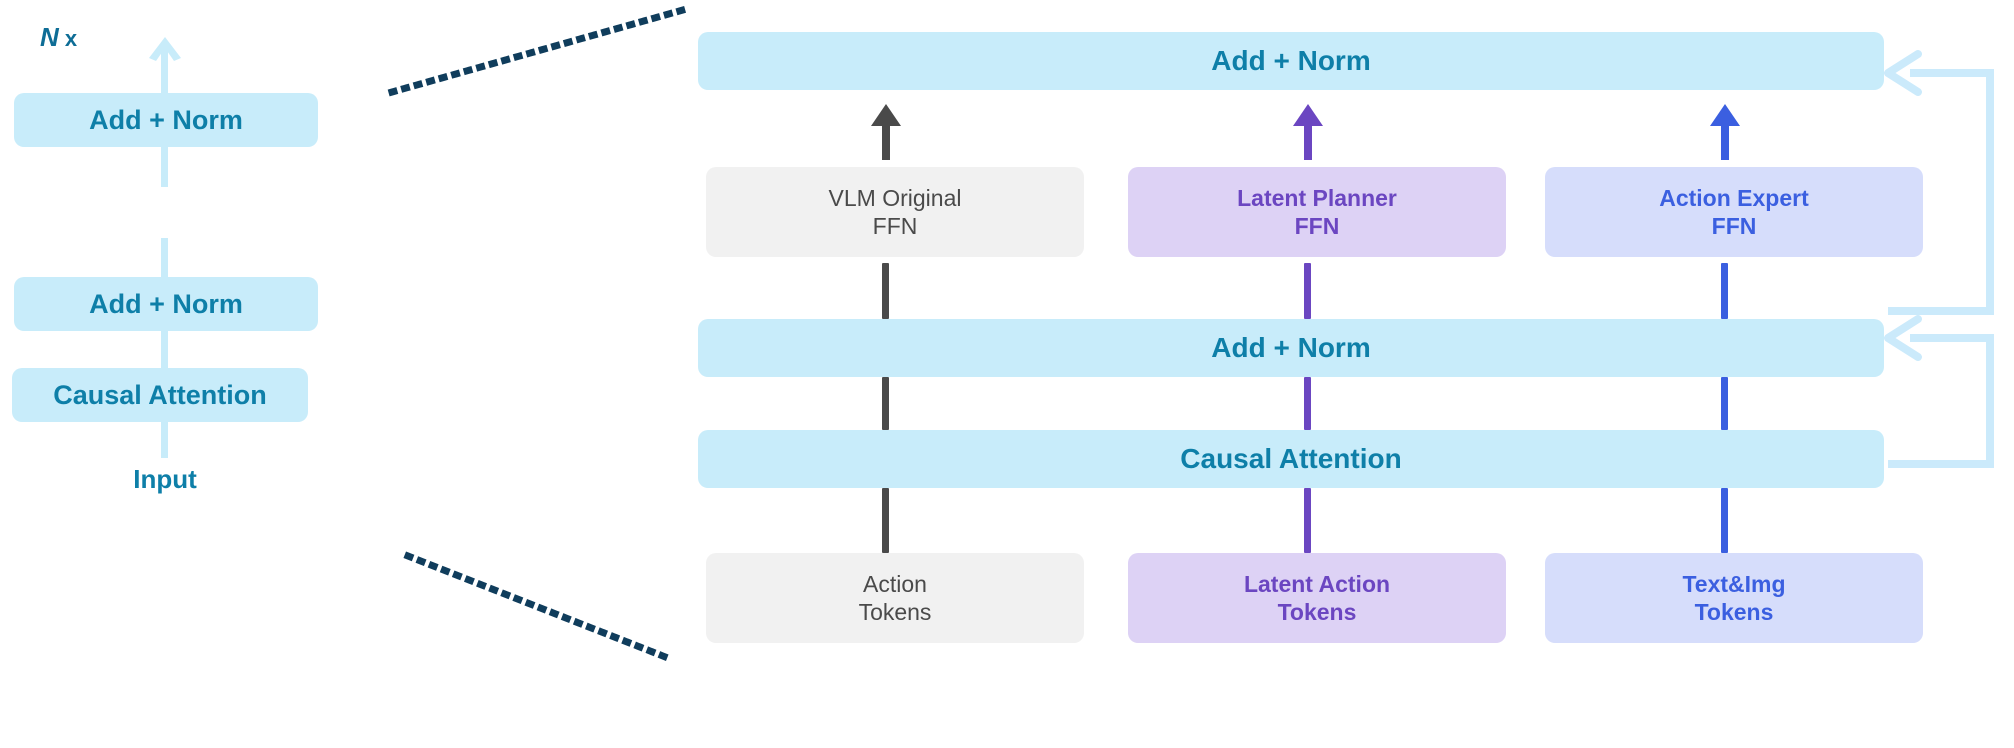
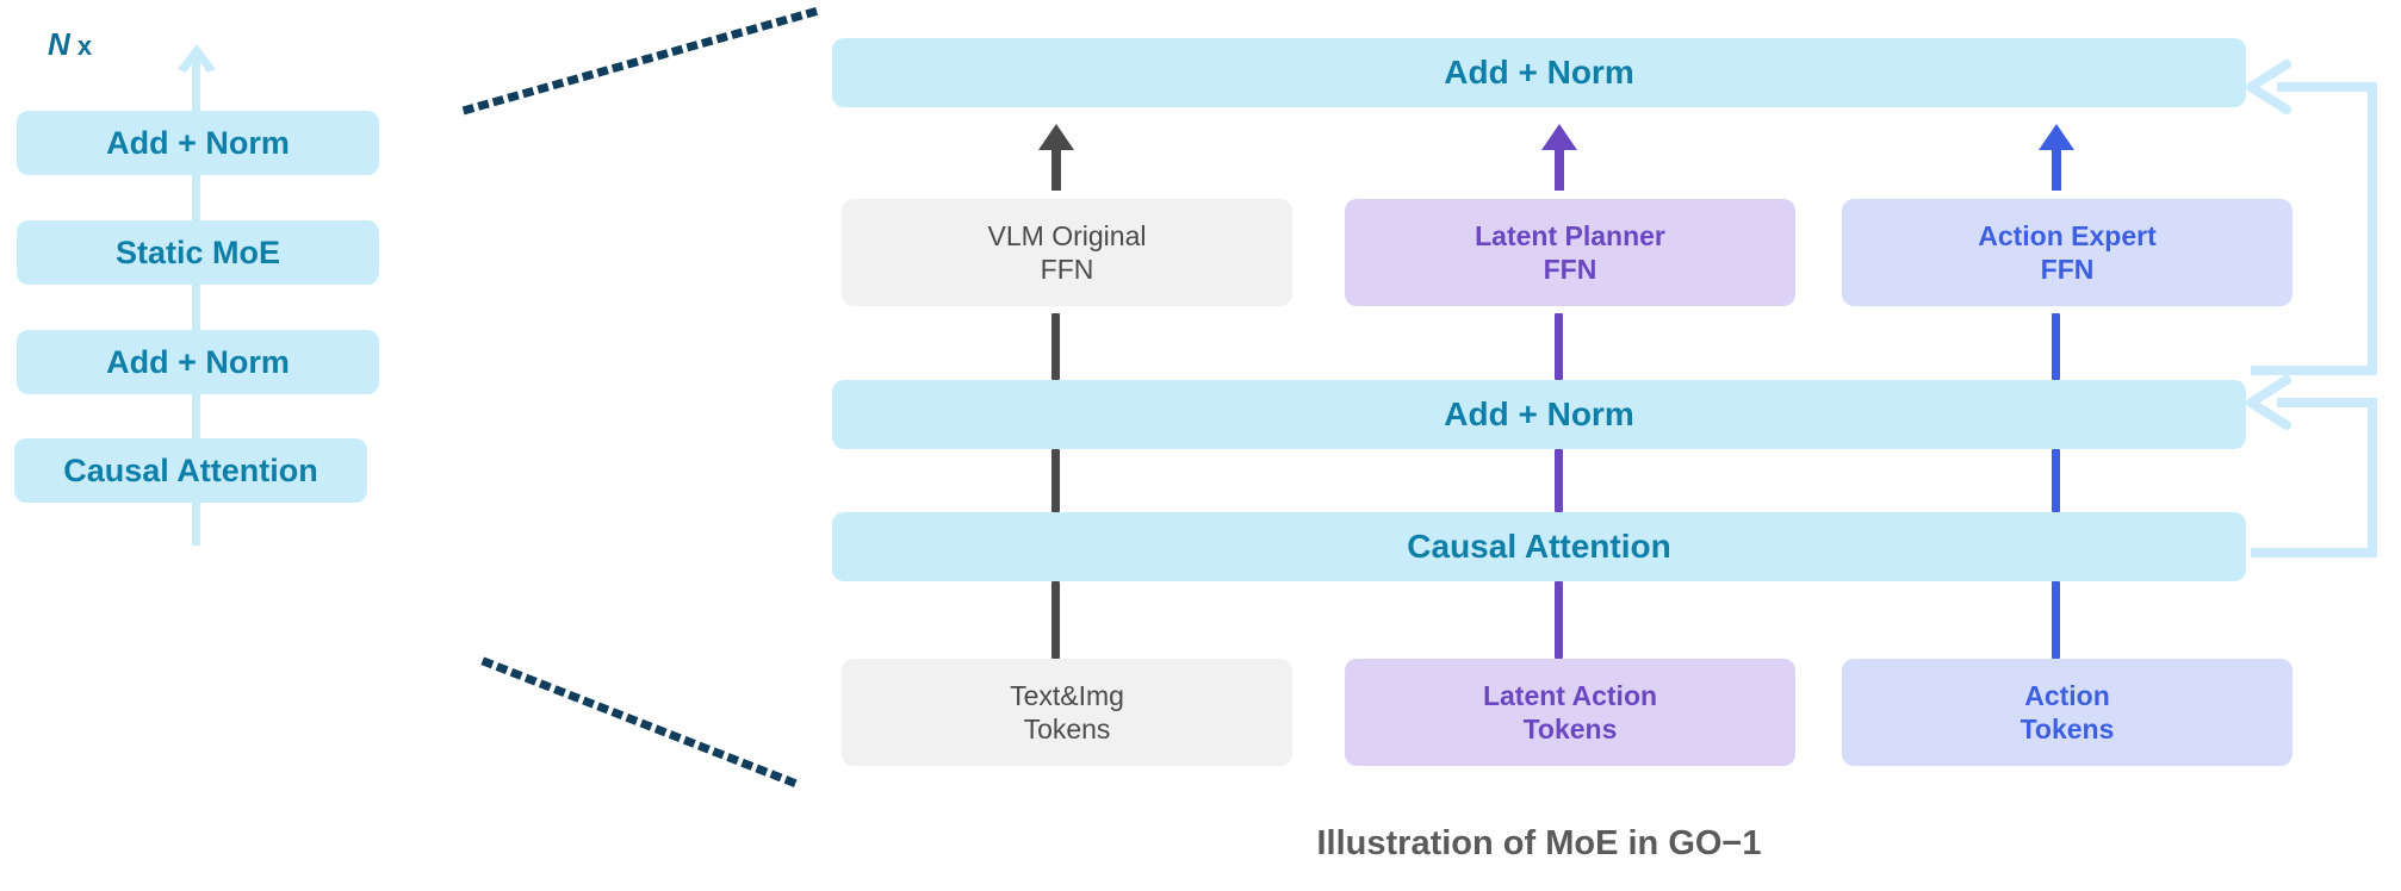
  N x
  Add + Norm
+ Static MoE
  Add + Norm
  Causal Attention
- Input
  Add + Norm
  VLM Original
  FFN
  Latent Planner
  FFN
  Action Expert
  FFN
  Add + Norm
  Causal Attention
- Action
+ Text&Img
  Tokens
  Latent Action
  Tokens
- Text&Img
+ Action
  Tokens
+ Illustration of MoE in GO−1
